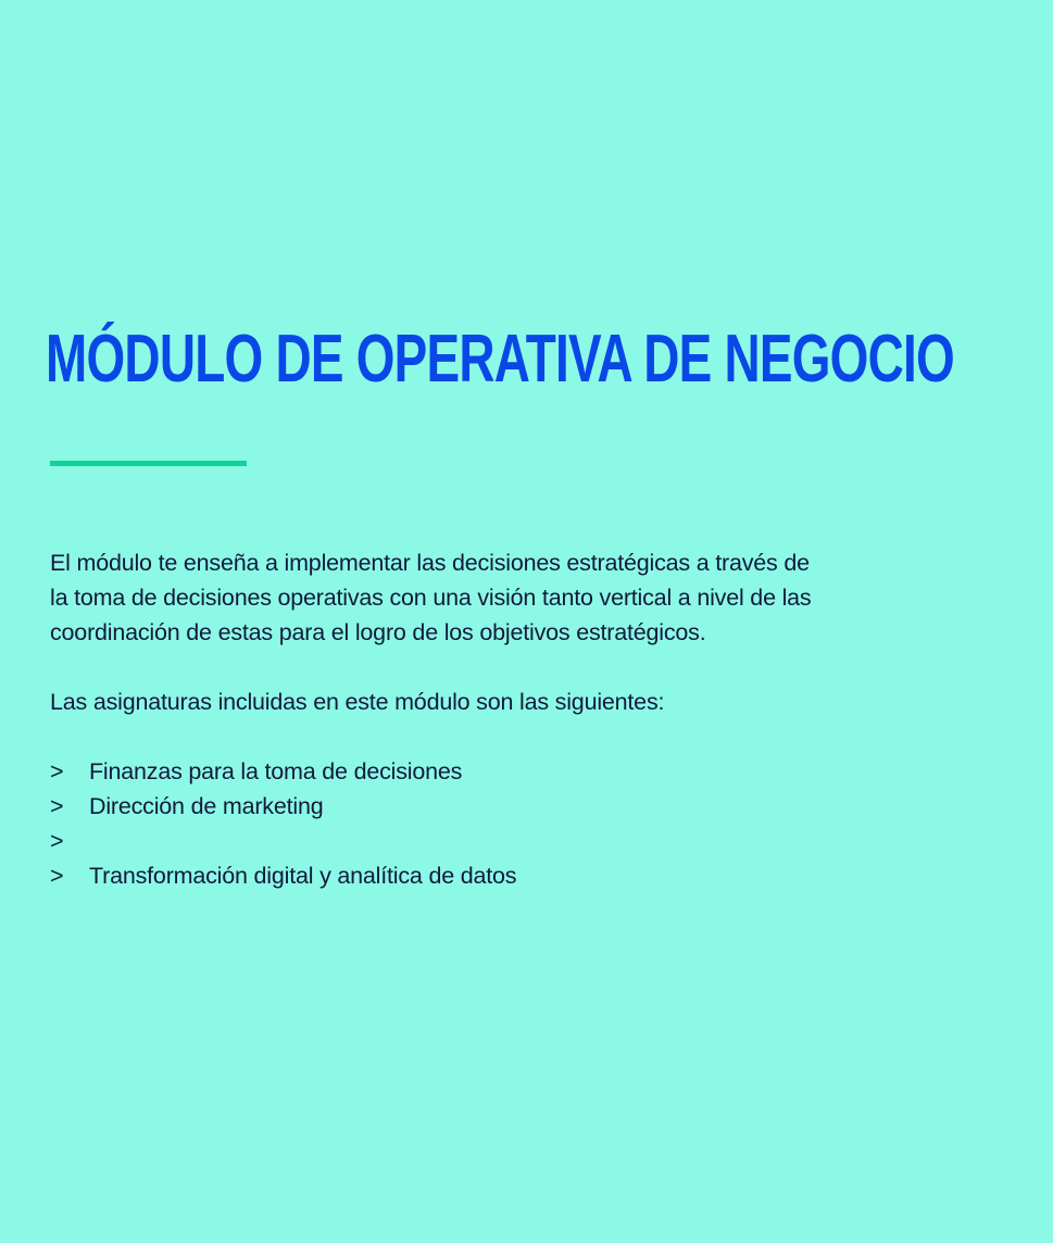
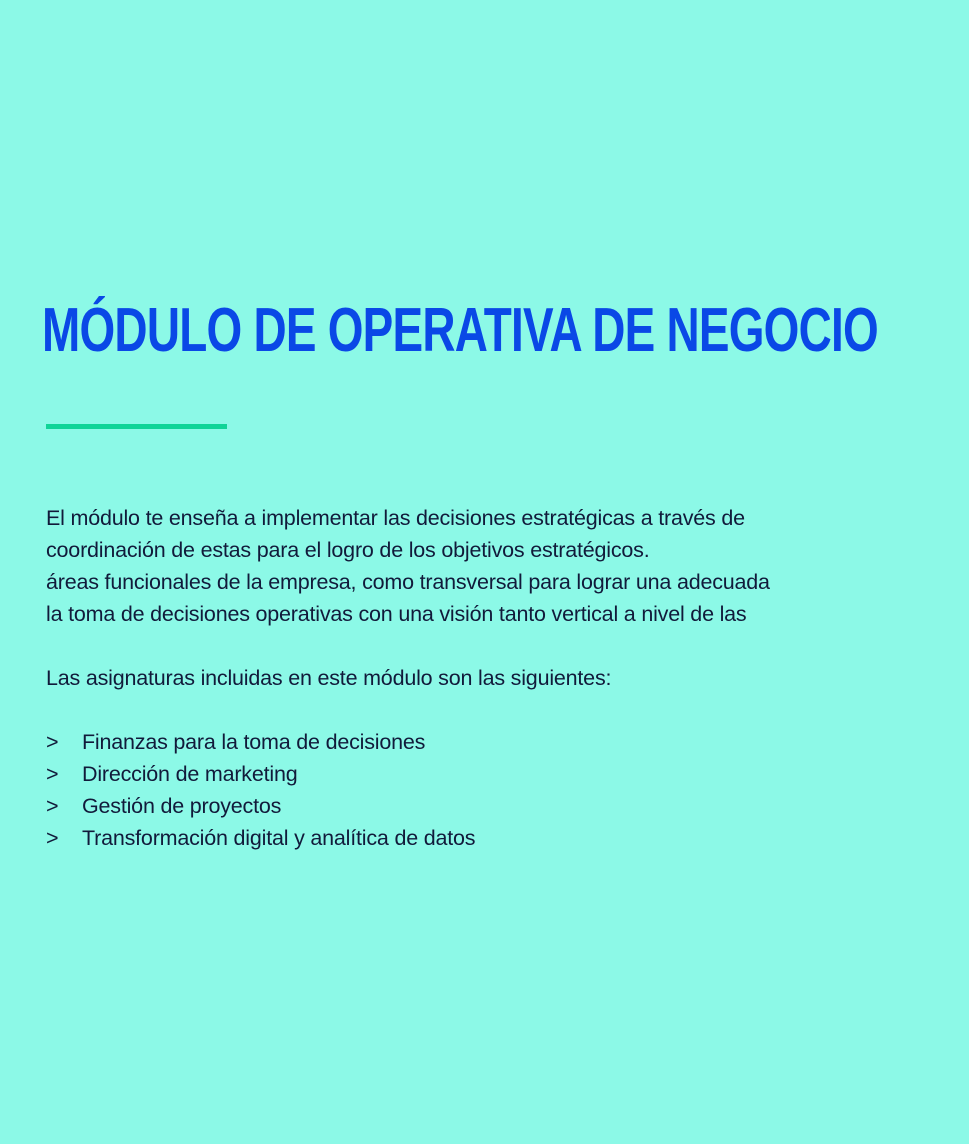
  MÓDULO DE OPERATIVA DE NEGOCIO
  El módulo te enseña a implementar las decisiones estratégicas a través de
- la toma de decisiones operativas con una visión tanto vertical a nivel de las
+ coordinación de estas para el logro de los objetivos estratégicos.
+ áreas funcionales de la empresa, como transversal para lograr una adecuada
- coordinación de estas para el logro de los objetivos estratégicos.
+ la toma de decisiones operativas con una visión tanto vertical a nivel de las
  Las asignaturas incluidas en este módulo son las siguientes:
  >
  Finanzas para la toma de decisiones
  >
  Dirección de marketing
  >
+ Gestión de proyectos
  >
  Transformación digital y analítica de datos
